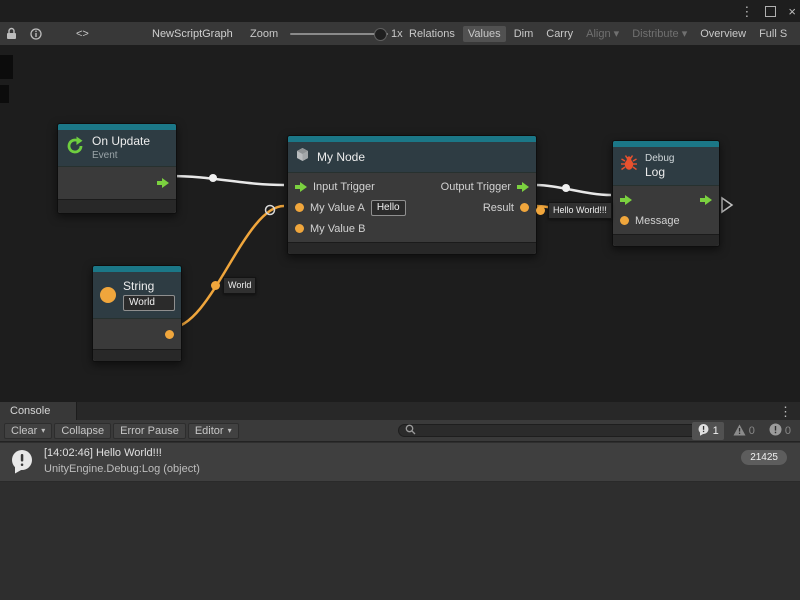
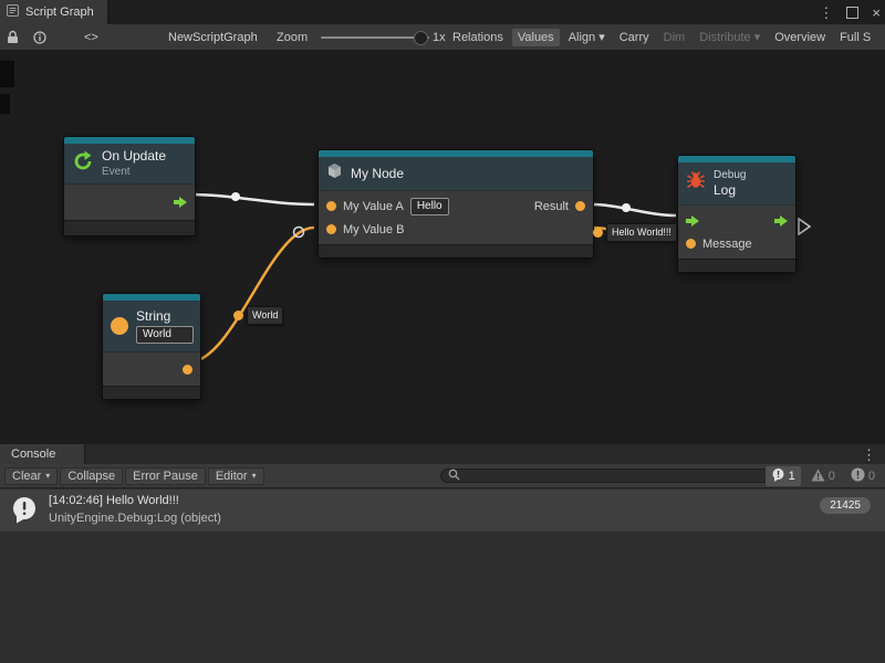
+ Script Graph
  ⋮
  ×
  <>
  NewScriptGraph
  Zoom
  1x
  Relations
  Values
- Dim
+ Align ▾
  Carry
- Align ▾
+ Dim
  Distribute ▾
  Overview
  Full S
  On Update
  Event
  My Node
- Input Trigger
- Output Trigger
  My Value A
  Hello
  Result
  My Value B
  String
  World
  Debug
  Log
  Message
  World
  Hello World!!!
  Console
  ⋮
  Clear
  ▾
  Collapse
  Error Pause
  Editor
  ▾
  1
  0
  0
  [14:02:46] Hello World!!!
  UnityEngine.Debug:Log (object)
  21425
